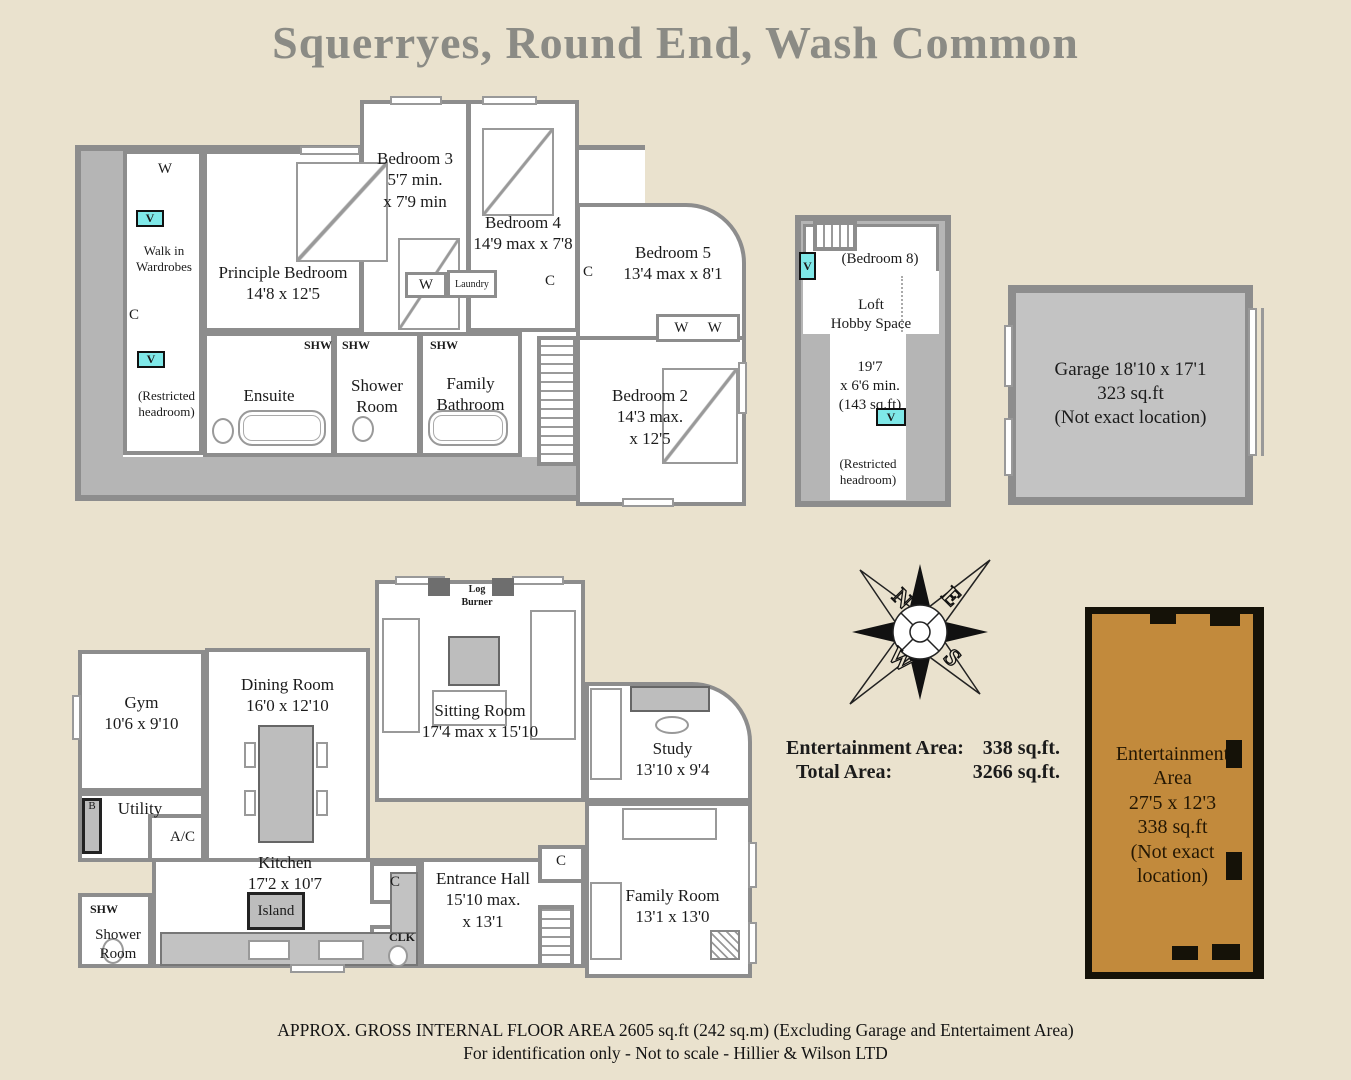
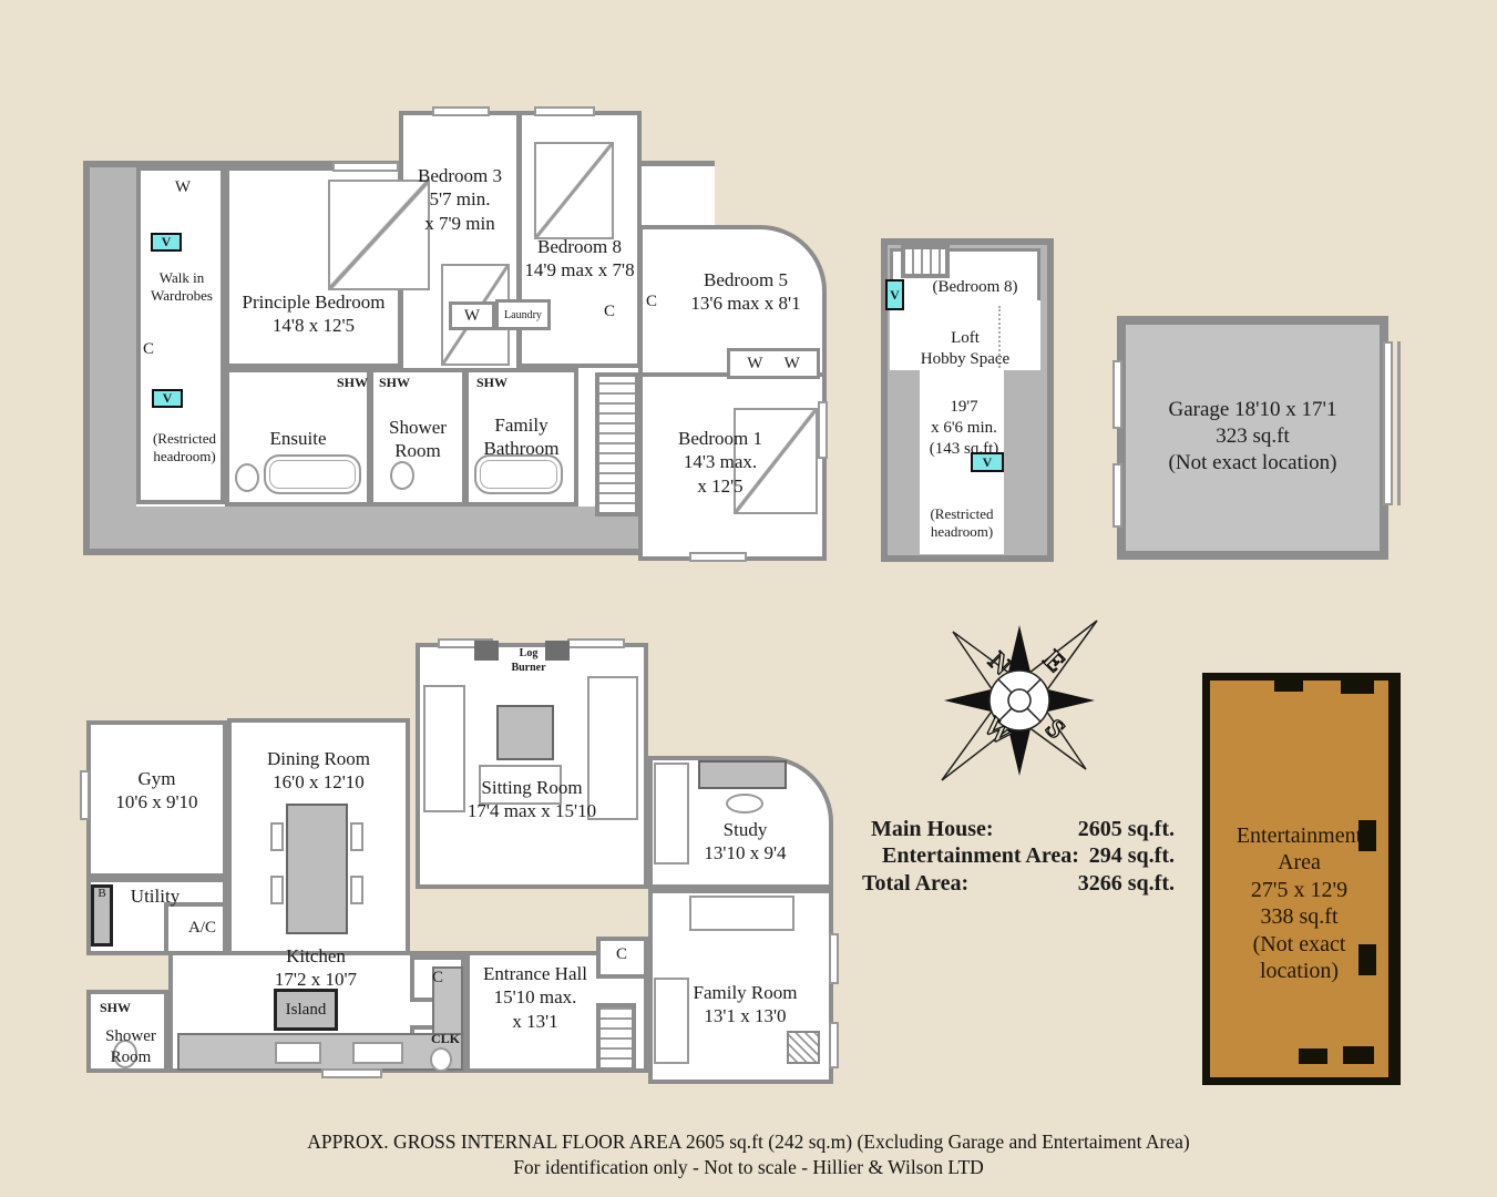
- Squerryes, Round End, Wash Common
  W
  V
  Walk in
  Wardrobes
  C
  V
  (Restricted
  headroom)
  Principle Bedroom
  14'8 x 12'5
  Bedroom 3
  5'7 min.
  x 7'9 min
- Bedroom 4
+ Bedroom 8
  14'9 max x 7'8
  Bedroom 5
- 13'4 max x 8'1
+ 13'6 max x 8'1
- Bedroom 2
+ Bedroom 1
  14'3 max.
  x 12'5
  Ensuite
  Shower
  Room
  Family
  Bathroom
  W
  Laundry
  C
  C
  SHW
  SHW
  SHW
  W W
  V
  (Bedroom 8)
  Loft
  Hobby Space
  19'7
  x 6'6 min.
  (143 sq.ft)
  V
  (Restricted
  headroom)
  Garage 18'10 x 17'1
  323 sq.ft
  (Not exact location)
  Island
  Gym
  10'6 x 9'10
  Dining Room
  16'0 x 12'10
  Sitting Room
  17'4 max x 15'10
  Log
  Burner
  Study
  13'10 x 9'4
  Utility
  A/C
  B
  Kitchen
  17'2 x 10'7
  SHW
  Shower
  Room
  Entrance Hall
  15'10 max.
  x 13'1
  Family Room
  13'1 x 13'0
  CLK
  C
  C
+ Main House:
+ 2605 sq.ft.
  Entertainment Area:
- 338 sq.ft.
+ 294 sq.ft.
  Total Area:
  3266 sq.ft.
  Entertainmen
  Area
- 27'5 x 12'3
+ 27'5 x 12'9
  338 sq.ft
  (Not exact
  location)
  APPROX. GROSS INTERNAL FLOOR AREA 2605 sq.ft (242 sq.m) (Excluding Garage and Entertaiment Area)
  For identification only - Not to scale - Hillier & Wilson LTD
